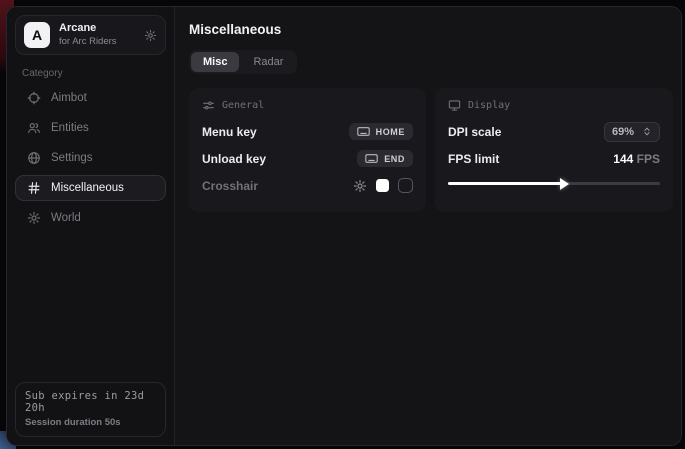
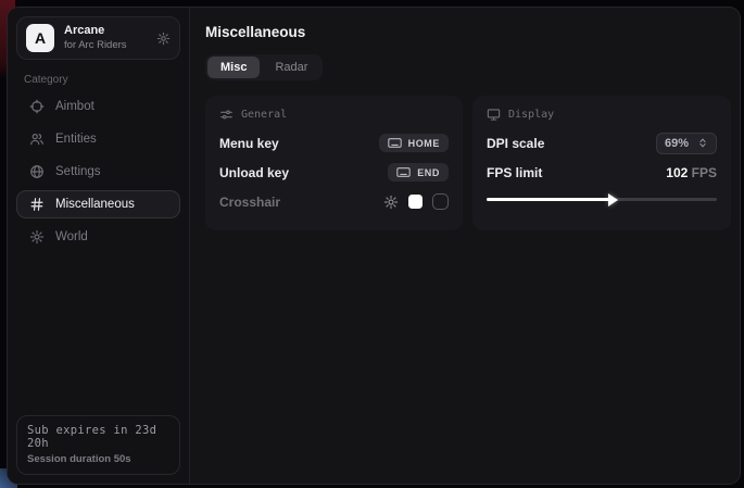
  A
  Arcane
  for Arc Riders
  Category
  Aimbot
  Entities
  Settings
  Miscellaneous
  World
  Sub expires in 23d 20h
  Session duration 50s
  Miscellaneous
  Misc
  Radar
  General
  Menu key
  HOME
  Unload key
  END
  Crosshair
  Display
  DPI scale
  69%
  FPS limit
- 144 FPS
+ 102 FPS
